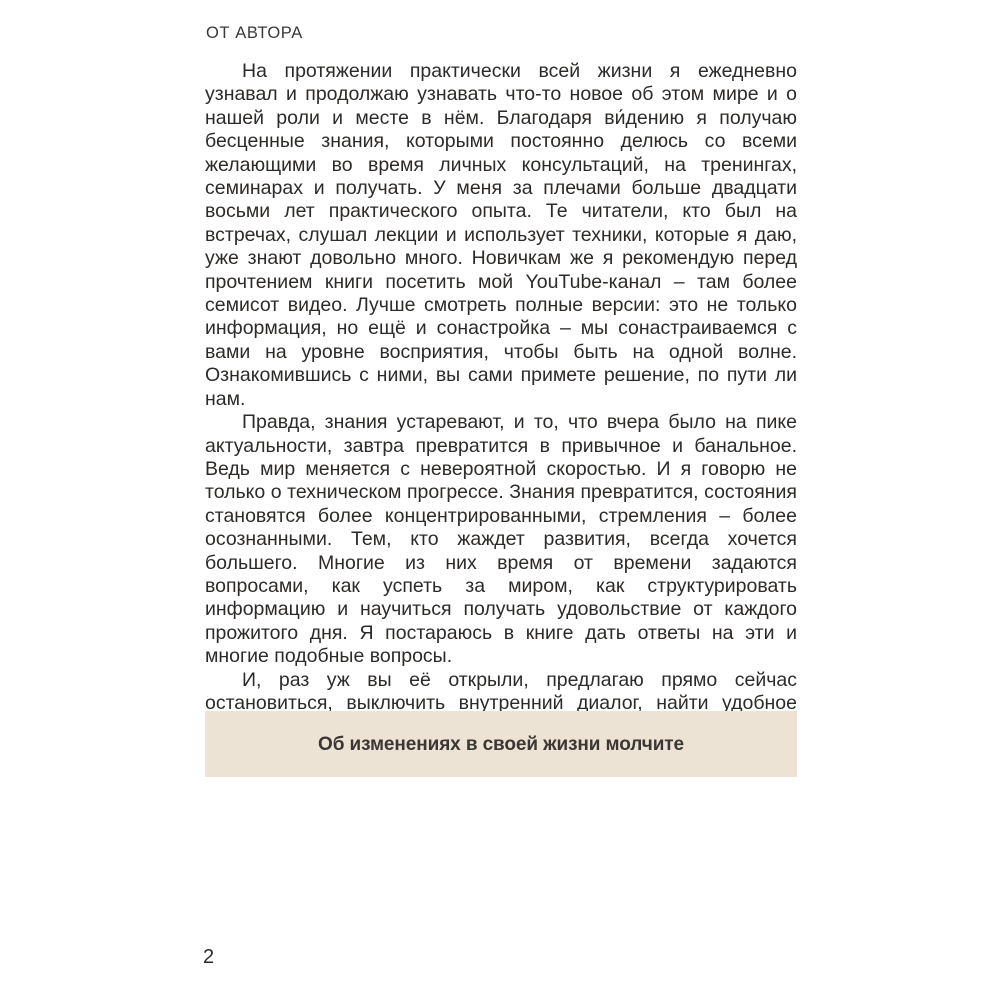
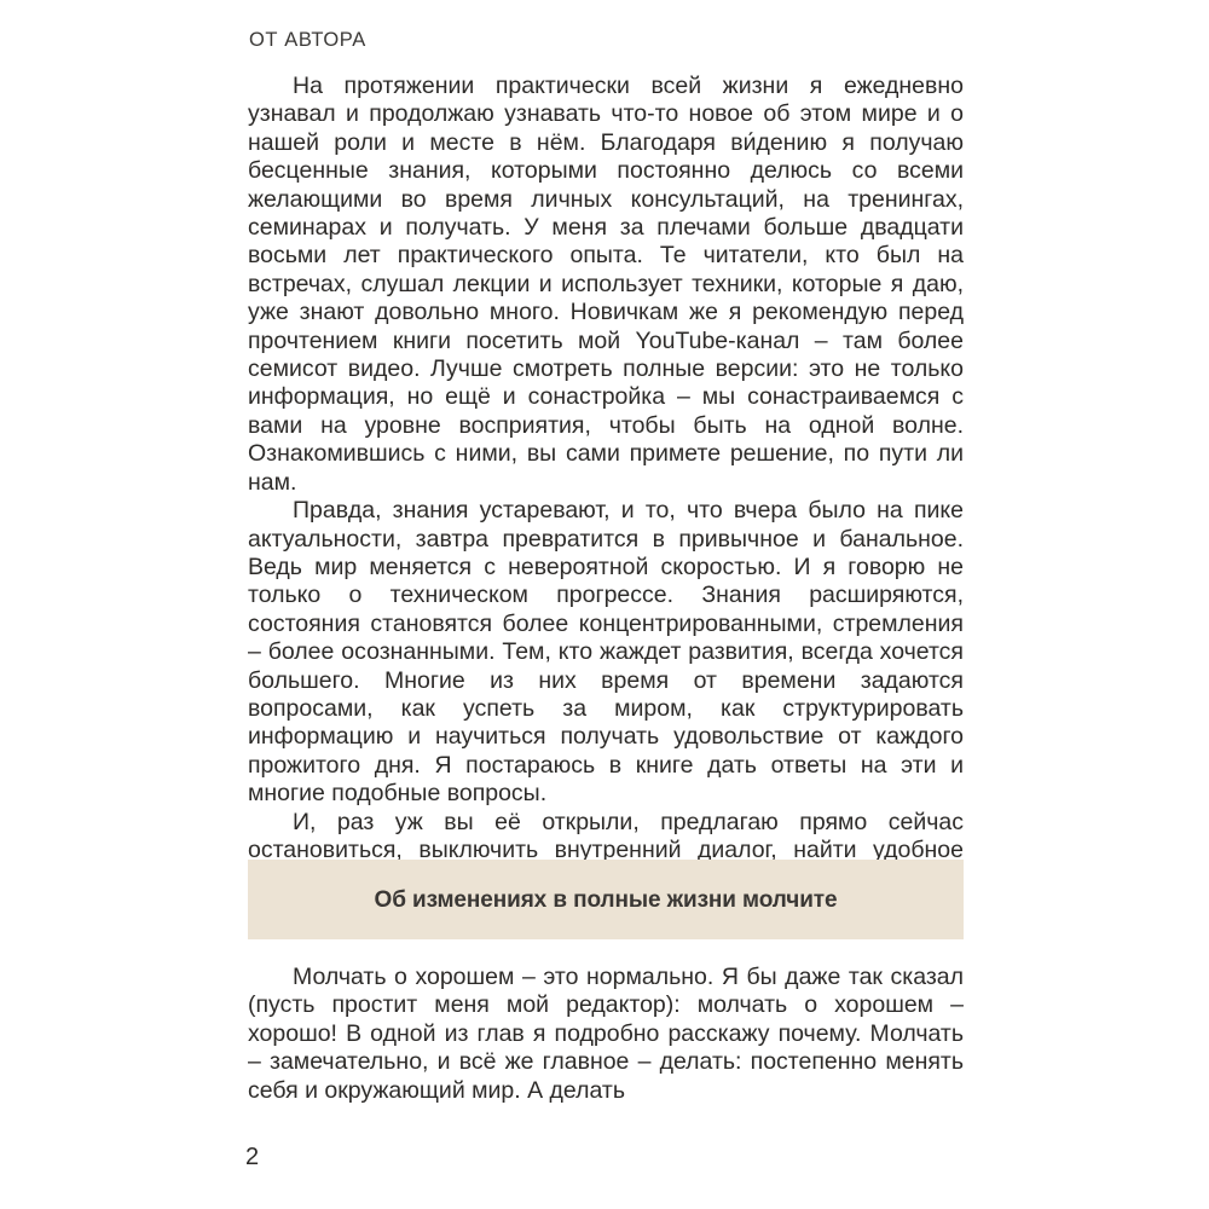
  ОТ АВТОРА
  На протяжении практически всей жизни я ежедневно узнавал и продолжаю узнавать что-то новое об этом мире и о нашей роли и месте в нём. Благодаря ви́дению я получаю бесценные знания, которыми постоянно делюсь со всеми желающими во время личных консультаций, на тренингах, семинарах и получать. У меня за плечами больше двадцати восьми лет практического опыта. Те читатели, кто был на встречах, слушал лекции и использует техники, которые я даю, уже знают довольно много. Новичкам же я рекомендую перед прочтением книги посетить мой YouTube-канал – там более семисот видео. Лучше смотреть полные версии: это не только информация, но ещё и сонастройка – мы сонастраиваемся с вами на уровне восприятия, чтобы быть на одной волне. Ознакомившись с ними, вы сами примете решение, по пути ли нам.
- Правда, знания устаревают, и то, что вчера было на пике актуальности, завтра превратится в привычное и банальное. Ведь мир меняется с невероятной скоростью. И я говорю не только о техническом прогрессе. Знания превратится, состояния становятся более концентрированными, стремления – более осознанными. Тем, кто жаждет развития, всегда хочется большего. Многие из них время от времени задаются вопросами, как успеть за миром, как структурировать информацию и научиться получать удовольствие от каждого прожитого дня. Я постараюсь в книге дать ответы на эти и многие подобные вопросы.
+ Правда, знания устаревают, и то, что вчера было на пике актуальности, завтра превратится в привычное и банальное. Ведь мир меняется с невероятной скоростью. И я говорю не только о техническом прогрессе. Знания расширяются, состояния становятся более концентрированными, стремления – более осознанными. Тем, кто жаждет развития, всегда хочется большего. Многие из них время от времени задаются вопросами, как успеть за миром, как структурировать информацию и научиться получать удовольствие от каждого прожитого дня. Я постараюсь в книге дать ответы на эти и многие подобные вопросы.
  И, раз уж вы её открыли, предлагаю прямо сейчас остановиться, выключить внутренний диалог, найти удобное
- Об изменениях в своей жизни молчите
+ Об изменениях в полные жизни молчите
+ Молчать о хорошем – это нормально. Я бы даже так сказал (пусть простит меня мой редактор): молчать о хорошем – хорошо! В одной из глав я подробно расскажу почему. Молчать – замечательно, и всё же главное – делать: постепенно менять себя и окружающий мир. А делать
  2
